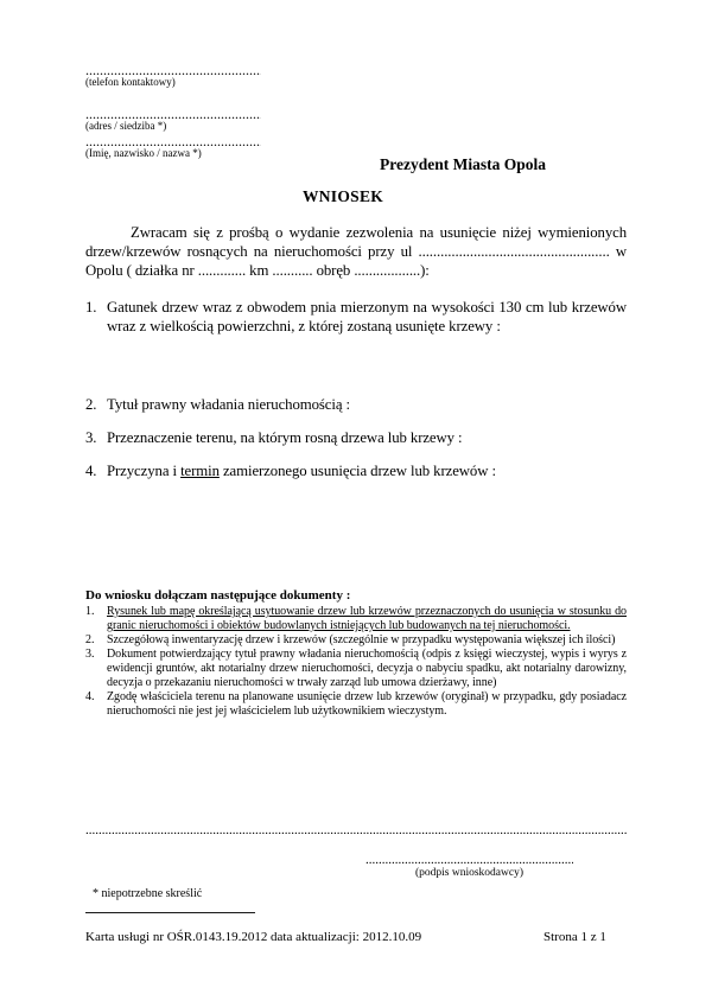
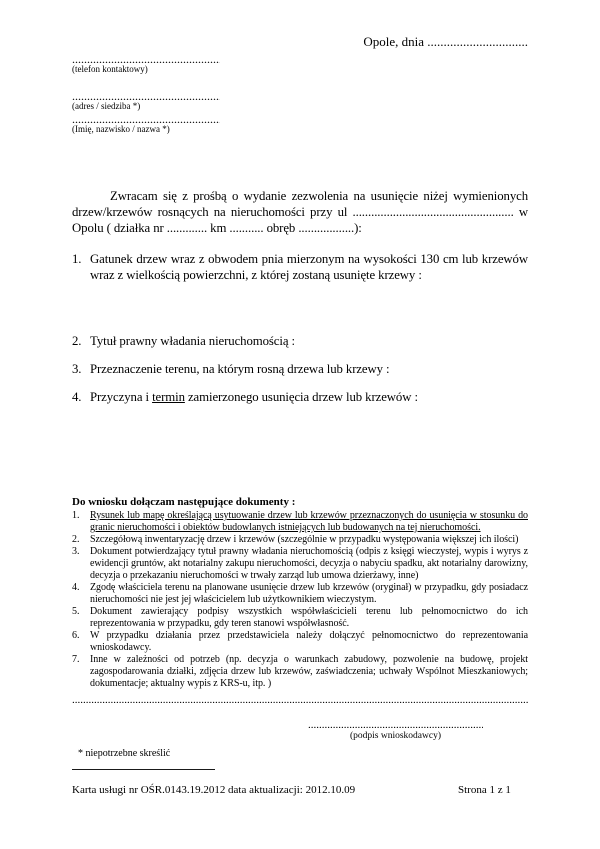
+ Opole, dnia ...............................
  .................................................
  (telefon kontaktowy)
  .................................................
  (adres / siedziba *)
  .................................................
  (Imię, nazwisko / nazwa *)
- Prezydent Miasta Opola
- WNIOSEK
  Zwracam się z prośbą o wydanie zezwolenia na usunięcie niżej wymienionych drzew/krzewów rosnących na nieruchomości przy ul .................................................... w Opolu ( działka nr ............. km ........... obręb ..................):
  1.
  Gatunek drzew wraz z obwodem pnia mierzonym na wysokości 130 cm lub krzewów wraz z wielkością powierzchni, z której zostaną usunięte krzewy :
  2.
  Tytuł prawny władania nieruchomością :
  3.
  Przeznaczenie terenu, na którym rosną drzewa lub krzewy :
  4.
  Przyczyna i termin zamierzonego usunięcia drzew lub krzewów :
  Do wniosku dołączam następujące dokumenty :
  1.
  Rysunek lub mapę określającą usytuowanie drzew lub krzewów przeznaczonych do usunięcia w stosunku do granic nieruchomości i obiektów budowlanych istniejących lub budowanych na tej nieruchomości.
  2.
  Szczegółową inwentaryzację drzew i krzewów (szczególnie w przypadku występowania większej ich ilości)
  3.
- Dokument potwierdzający tytuł prawny władania nieruchomością (odpis z księgi wieczystej, wypis i wyrys z ewidencji gruntów, akt notarialny drzew nieruchomości, decyzja o nabyciu spadku, akt notarialny darowizny, decyzja o przekazaniu nieruchomości w trwały zarząd lub umowa dzierżawy, inne)
+ Dokument potwierdzający tytuł prawny władania nieruchomością (odpis z księgi wieczystej, wypis i wyrys z ewidencji gruntów, akt notarialny zakupu nieruchomości, decyzja o nabyciu spadku, akt notarialny darowizny, decyzja o przekazaniu nieruchomości w trwały zarząd lub umowa dzierżawy, inne)
  4.
  Zgodę właściciela terenu na planowane usunięcie drzew lub krzewów (oryginał) w przypadku, gdy posiadacz nieruchomości nie jest jej właścicielem lub użytkownikiem wieczystym.
+ 5.
+ Dokument zawierający podpisy wszystkich współwłaścicieli terenu lub pełnomocnictwo do ich reprezentowania w przypadku, gdy teren stanowi współwłasność.
+ 6.
+ W przypadku działania przez przedstawiciela należy dołączyć pełnomocnictwo do reprezentowania wnioskodawcy.
+ 7.
+ Inne w zależności od potrzeb (np. decyzja o warunkach zabudowy, pozwolenie na budowę, projekt zagospodarowania działki, zdjęcia drzew lub krzewów, zaświadczenia; uchwały Wspólnot Mieszkaniowych; dokumentacje; aktualny wypis z KRS-u, itp. )
  ......................................................................................................................................................................
  ................................................................
  (podpis wnioskodawcy)
  * niepotrzebne skreślić
  Karta usługi nr OŚR.0143.19.2012
  data aktualizacji: 2012.10.09
  Strona 1 z 1
